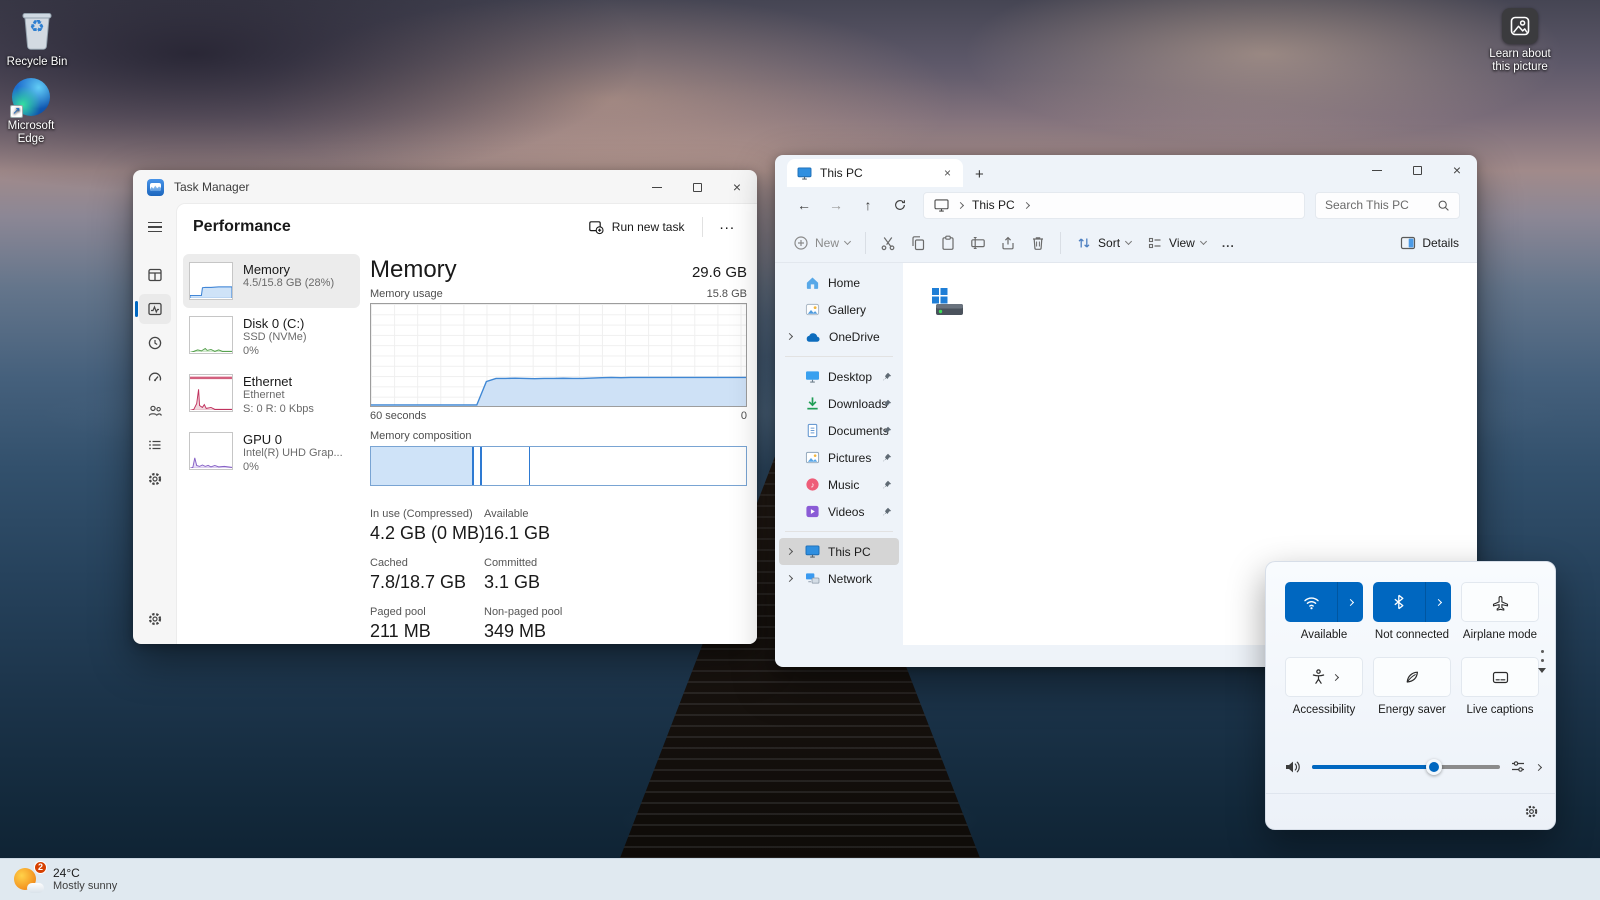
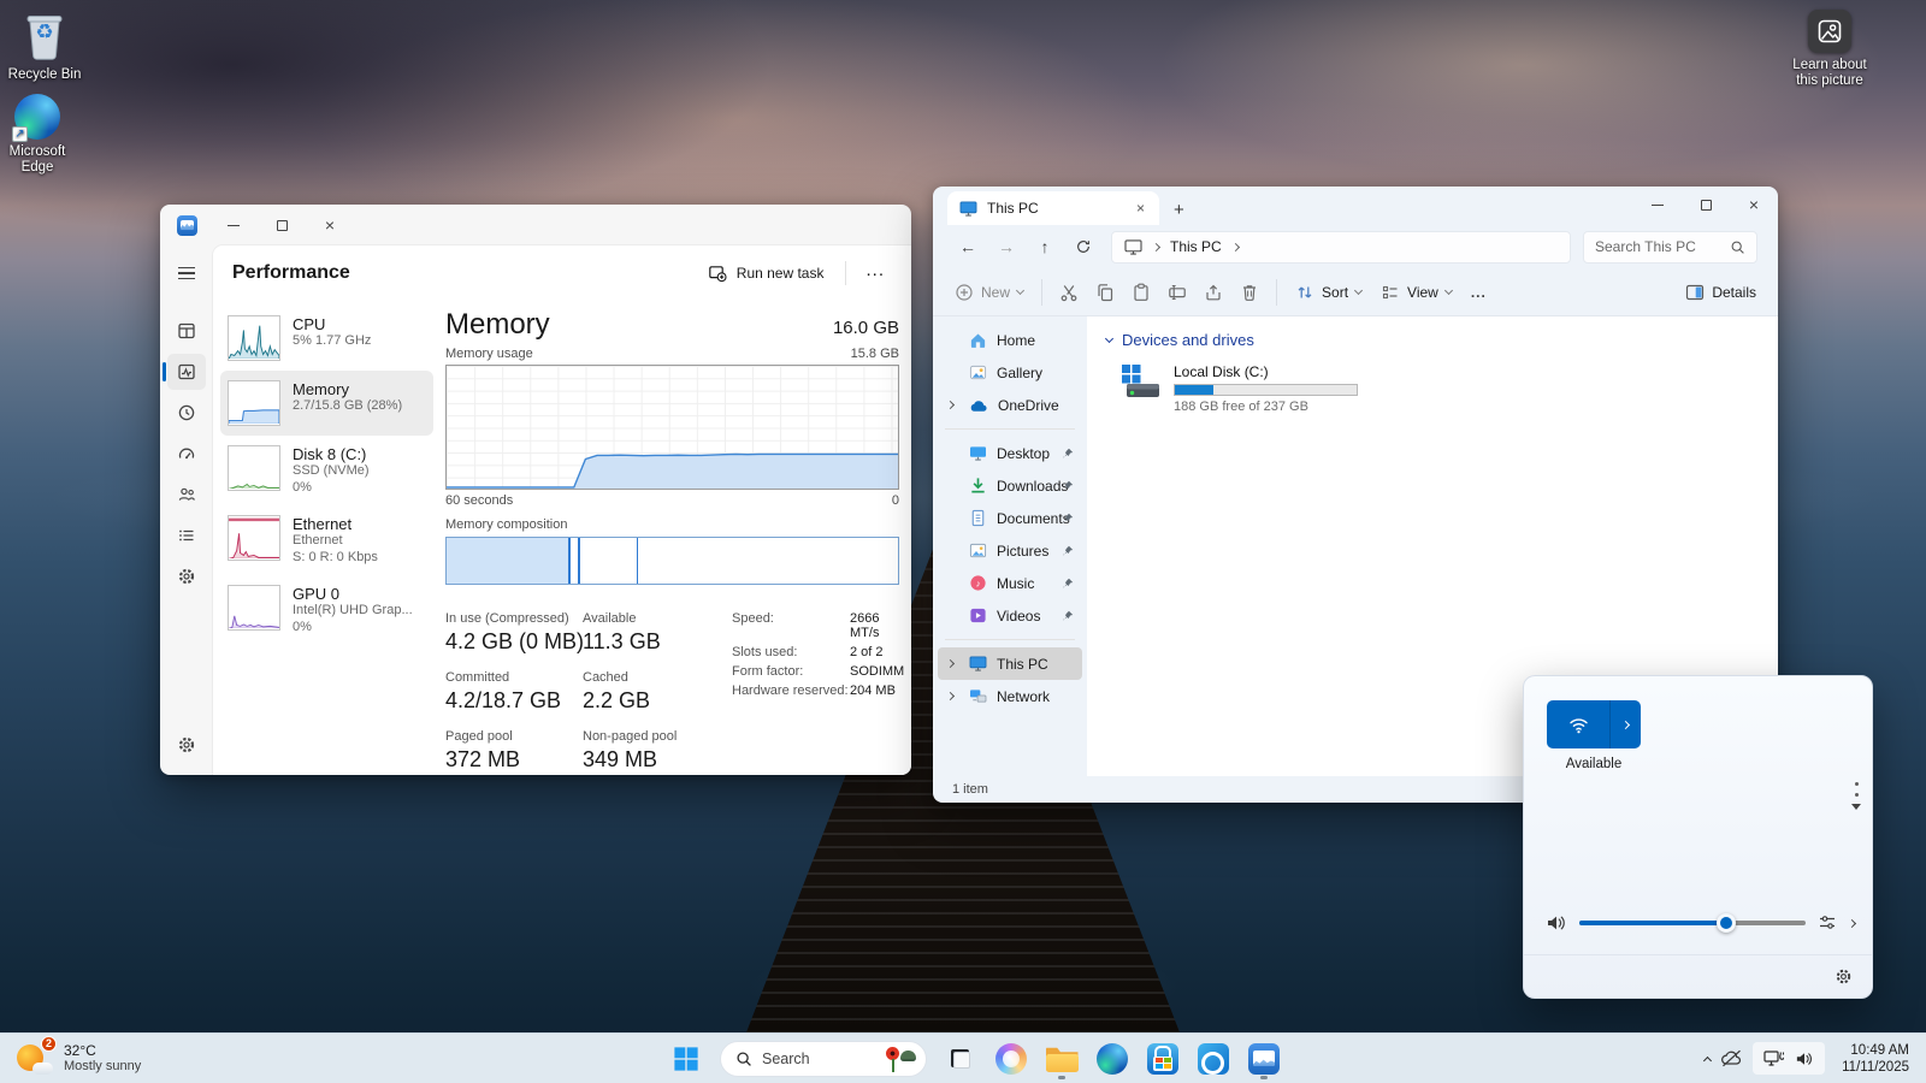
  ♻
  Recycle Bin
  ↗
  Microsoft
  Edge
  Learn about
  this picture
- Task Manager
  ×
  Performance
  Run new task
  ...
+ CPU
+ 5% 1.77 GHz
  Memory
- 4.5/15.8 GB (28%)
+ 2.7/15.8 GB (28%)
- Disk 0 (C:)
+ Disk 8 (C:)
  SSD (NVMe)
  0%
  Ethernet
  Ethernet
  S: 0 R: 0 Kbps
  GPU 0
  Intel(R) UHD Grap...
  0%
  Memory
- 29.6 GB
+ 16.0 GB
  Memory usage
  15.8 GB
  60 seconds
  0
  Memory composition
  In use (Compressed)
  4.2 GB (0 MB)
  Available
- 16.1 GB
+ 11.3 GB
- Cached
+ Committed
- 7.8/18.7 GB
+ 4.2/18.7 GB
- Committed
+ Cached
- 3.1 GB
+ 2.2 GB
  Paged pool
- 211 MB
+ 372 MB
  Non-paged pool
  349 MB
+ Speed:
+ 2666 MT/s
+ Slots used:
+ 2 of 2
+ Form factor:
+ SODIMM
+ Hardware reserved:
+ 204 MB
  This PC
  ×
  +
  ×
  ←
  →
  ↑
  This PC
  Search This PC
  New
  Sort
  View
  ...
  Details
  Home
  Gallery
  OneDrive
  Desktop
  Downloads
  Document
  Pictures
  ♪
  Music
  Videos
  This PC
  Network
+ Devices and drives
+ Local Disk (C:)
+ 188 GB free of 237 GB
+ 1 item
  Available
- Not connected
- Airplane mode
- Accessibility
- Energy saver
- Live captions
  2
- 24°C
+ 32°C
  Mostly sunny
+ Search
+ 10:49 AM
+ 11/11/2025
